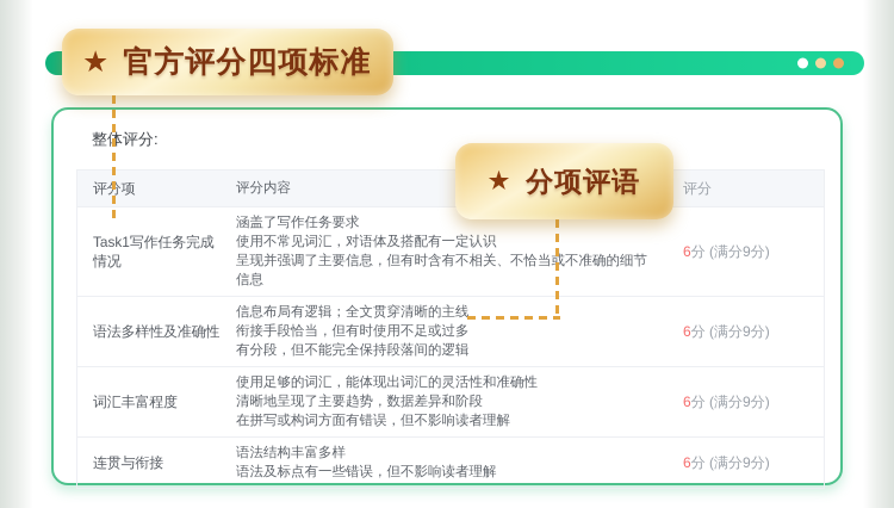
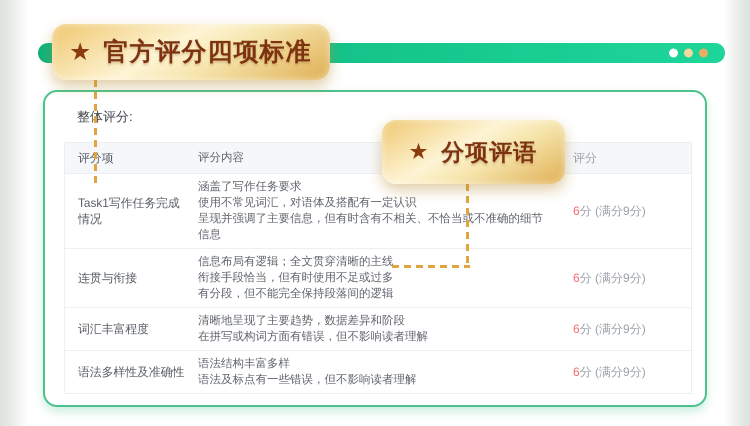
  ★
  官方评分四项标准
  整评分:
  评分内容
  评分
  Task1写作任务完成情况
  涵盖了写作任务要求
  使用不常见词汇，对语体及搭配有一定认识
  呈现并强调了主要信息，但有时含有不相关、不恰当不准确的细节信息
  6分 (满分9分)
- 语法多样性及准确性
+ 连贯与衔接
  信息布局有逻辑；全文贯穿清晰的主线
  衔接手段恰当，但有时使用不足或过多
  有分段，但不能完全保持段落间的逻辑
  6分 (满分9分)
  词汇丰富程度
- 使用足够的词汇，能体现出词汇的灵活性和准确性
  清晰地呈现了主要趋势，数据差异和阶段
  在拼写或构词方面有错误，但不影响读者理解
  6分 (满分9分)
- 连贯与衔接
+ 语法多样性及准确性
  语法结构丰富多样
  语法及标点有一些错误，但不影响读者理解
  6分 (满分9分)
  ★
  分项评语
